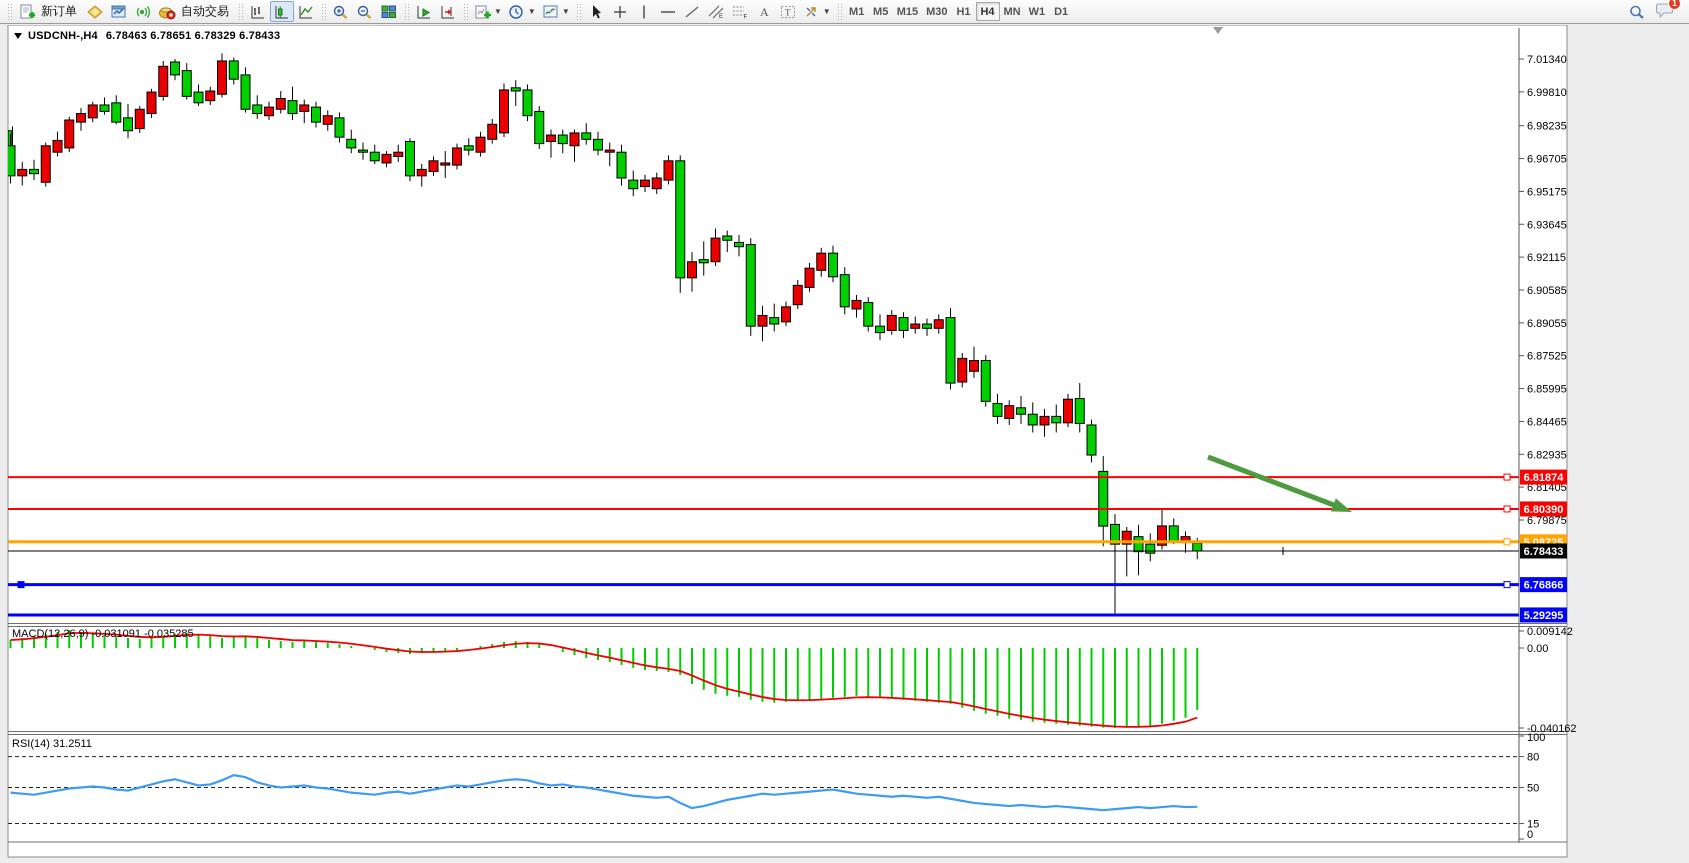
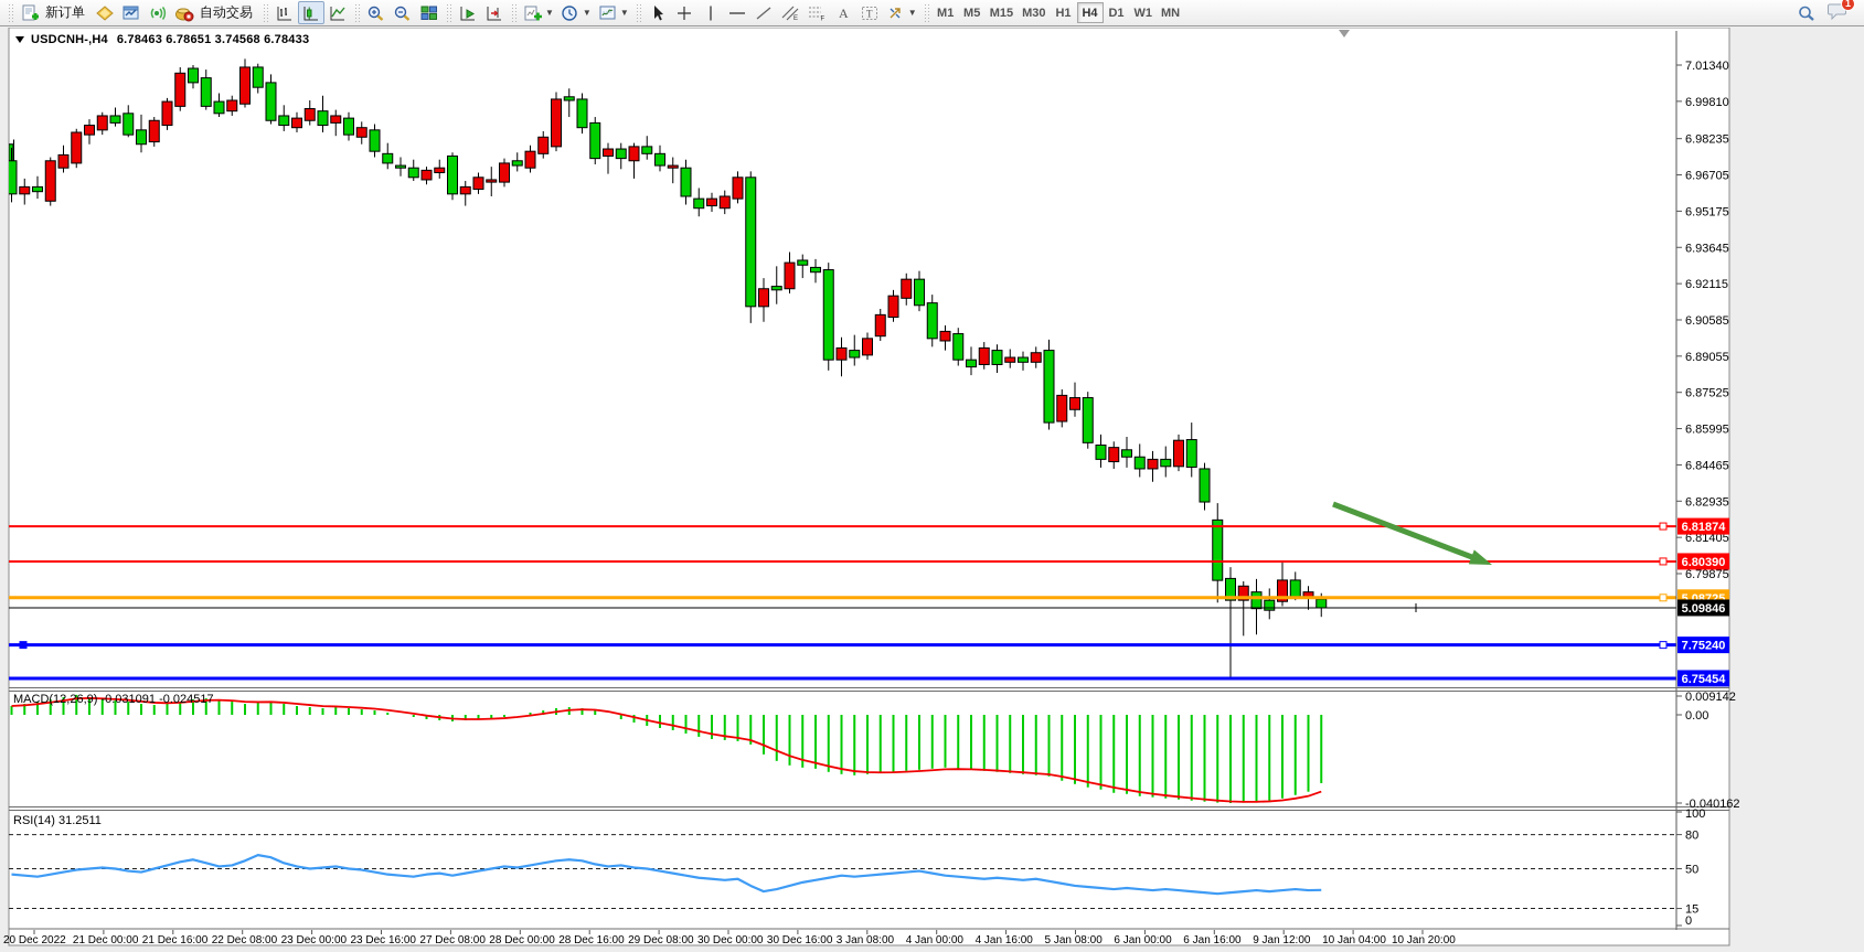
  新订单
  自动交易
  ▼
  ▼
  ▼
  A
  T
  ▼
  M1
  M5
  M15
  M30
  H1
  H4
- MN
+ D1
  W1
- D1
+ MN
  1
  7.01340
  6.99810
  6.98235
  6.96705
  6.95175
  6.93645
  6.92115
  6.90585
  6.89055
  6.87525
  6.85995
  6.84465
  6.82935
  6.81405
  6.79875
  6.81874
  6.80390
  5.08725
- 6.76866
+ 7.75240
- 5.29295
+ 6.75454
- 6.78433
+ 5.09846
- MACD(12,26,9) -0.031091 -0.035285
+ MACD(12,26,9) -0.031091 -0.024517
  0.009142
  0.00
  -0.040162
  RSI(14) 31.2511
  100
  80
  50
  15
  0
+ 20 Dec 2022
+ 21 Dec 00:00
+ 21 Dec 16:00
+ 22 Dec 08:00
+ 23 Dec 00:00
+ 23 Dec 16:00
+ 27 Dec 08:00
+ 28 Dec 00:00
+ 28 Dec 16:00
+ 29 Dec 08:00
+ 30 Dec 00:00
+ 30 Dec 16:00
+ 3 Jan 08:00
+ 4 Jan 00:00
+ 4 Jan 16:00
+ 5 Jan 08:00
+ 6 Jan 00:00
+ 6 Jan 16:00
+ 9 Jan 12:00
+ 10 Jan 04:00
+ 10 Jan 20:00
  USDCNH-,H4
- 6.78463 6.78651 6.78329 6.78433
+ 6.78463 6.78651 3.74568 6.78433
